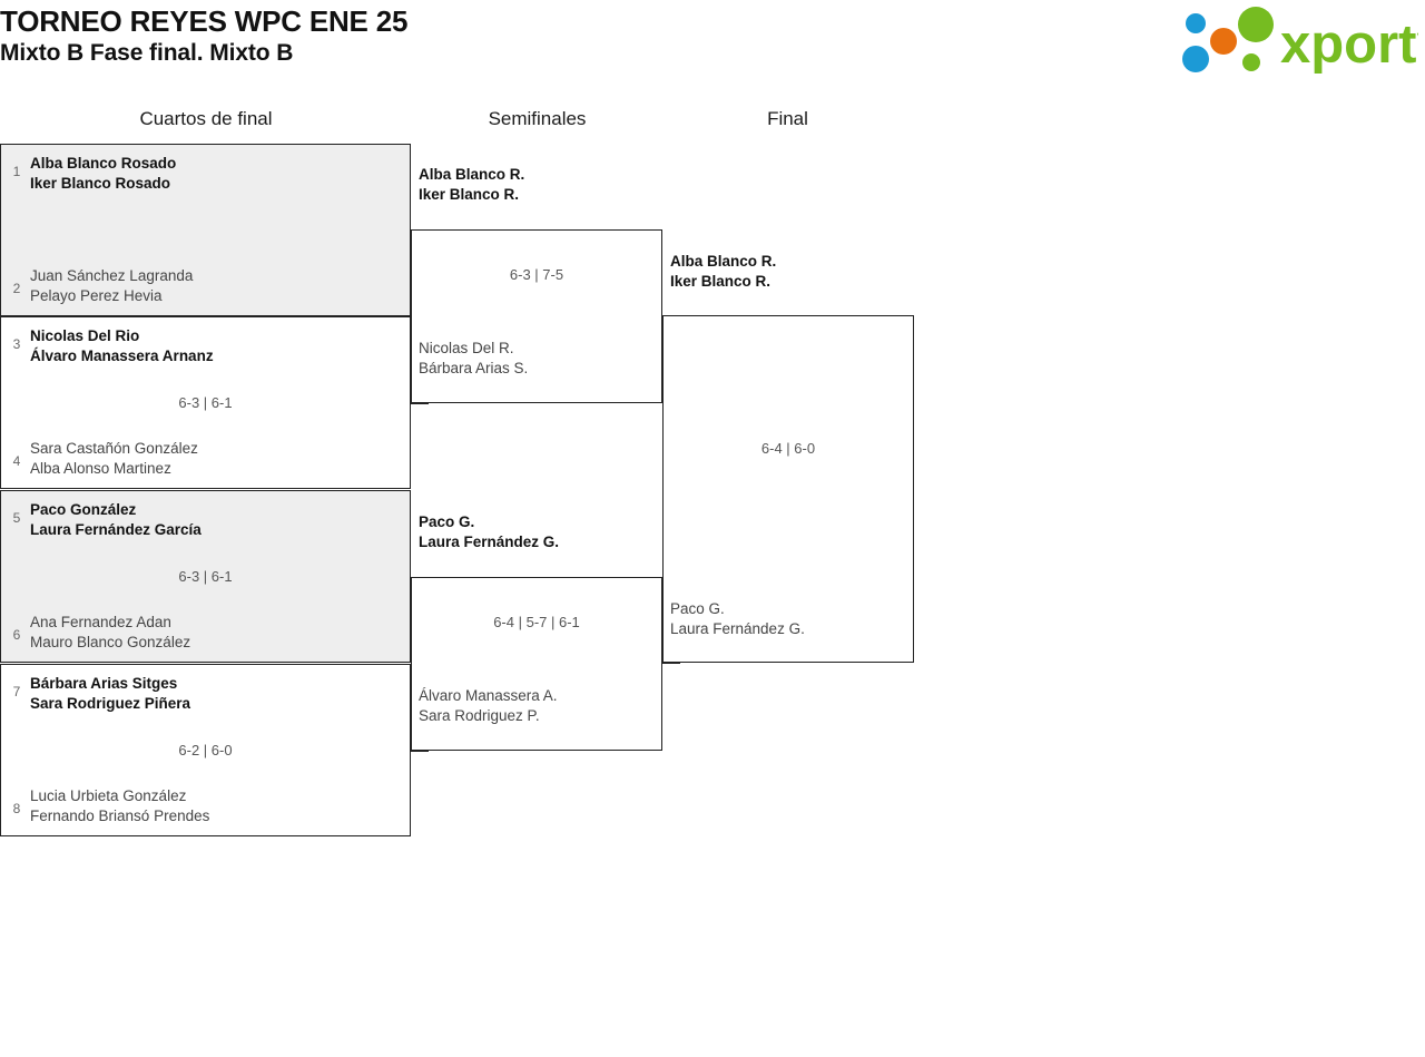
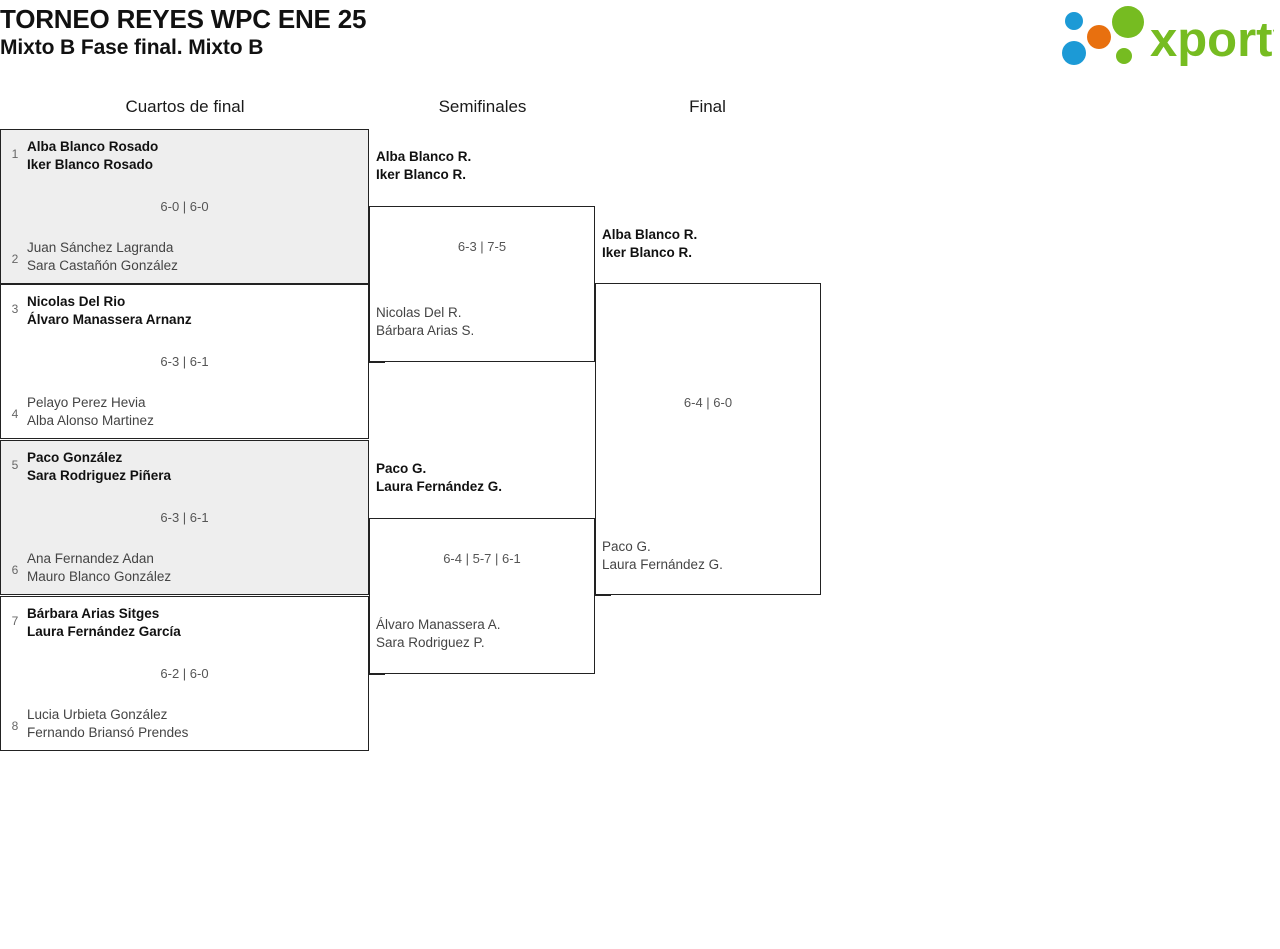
  TORNEO REYES WPC ENE 25
  Mixto B Fase final. Mixto B
  xport
  Cuartos de final
  Semifinales
  Final
  1
  Alba Blanco Rosado
  Iker Blanco Rosado
+ 6-0 | 6-0
  2
  Juan Sánchez Lagranda
- Pelayo Perez Hevia
+ Sara Castañón González
  3
  Nicolas Del Rio
  Álvaro Manassera Arnanz
  6-3 | 6-1
  4
- Sara Castañón González
+ Pelayo Perez Hevia
  Alba Alonso Martinez
  5
  Paco González
- Laura Fernández García
+ Sara Rodriguez Piñera
  6-3 | 6-1
  6
  Ana Fernandez Adan
  Mauro Blanco González
  7
  Bárbara Arias Sitges
- Sara Rodriguez Piñera
+ Laura Fernández García
  6-2 | 6-0
  8
  Lucia Urbieta González
  Fernando Briansó Prendes
  6-3 | 7-5
  Alba Blanco R.
  Iker Blanco R.
  Nicolas Del R.
  Bárbara Arias S.
  6-4 | 5-7 | 6-1
  Paco G.
  Laura Fernández G.
  Álvaro Manassera A.
  Sara Rodriguez P.
  6-4 | 6-0
  Alba Blanco R.
  Iker Blanco R.
  Paco G.
  Laura Fernández G.
